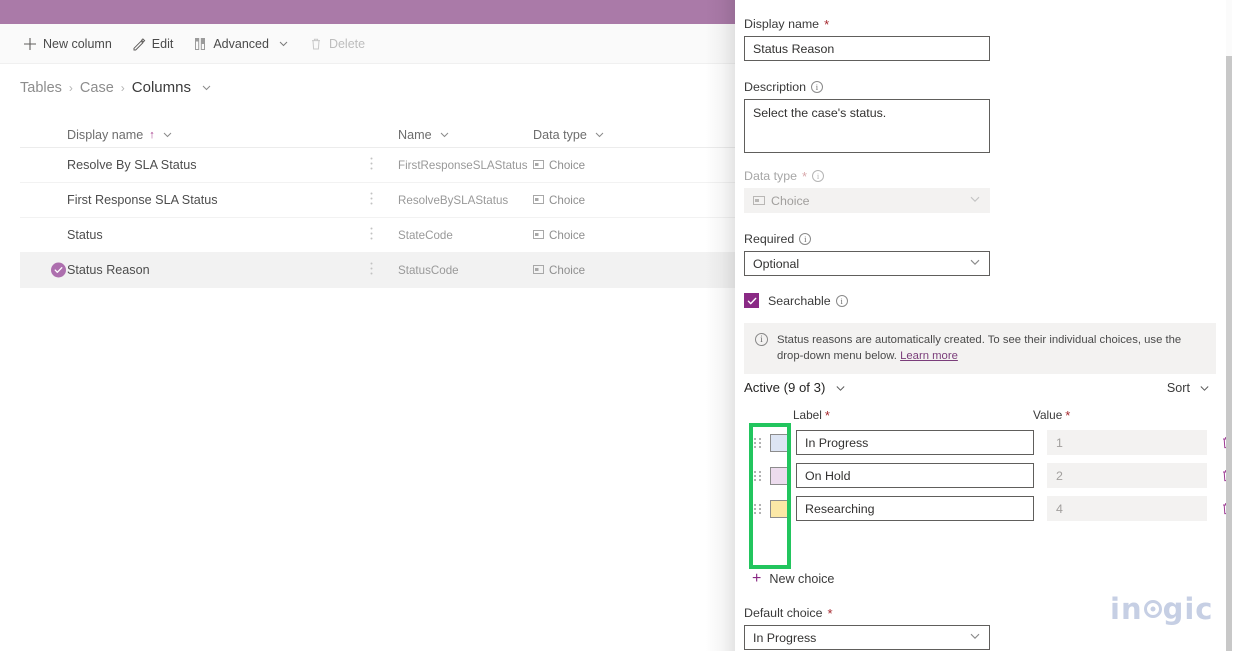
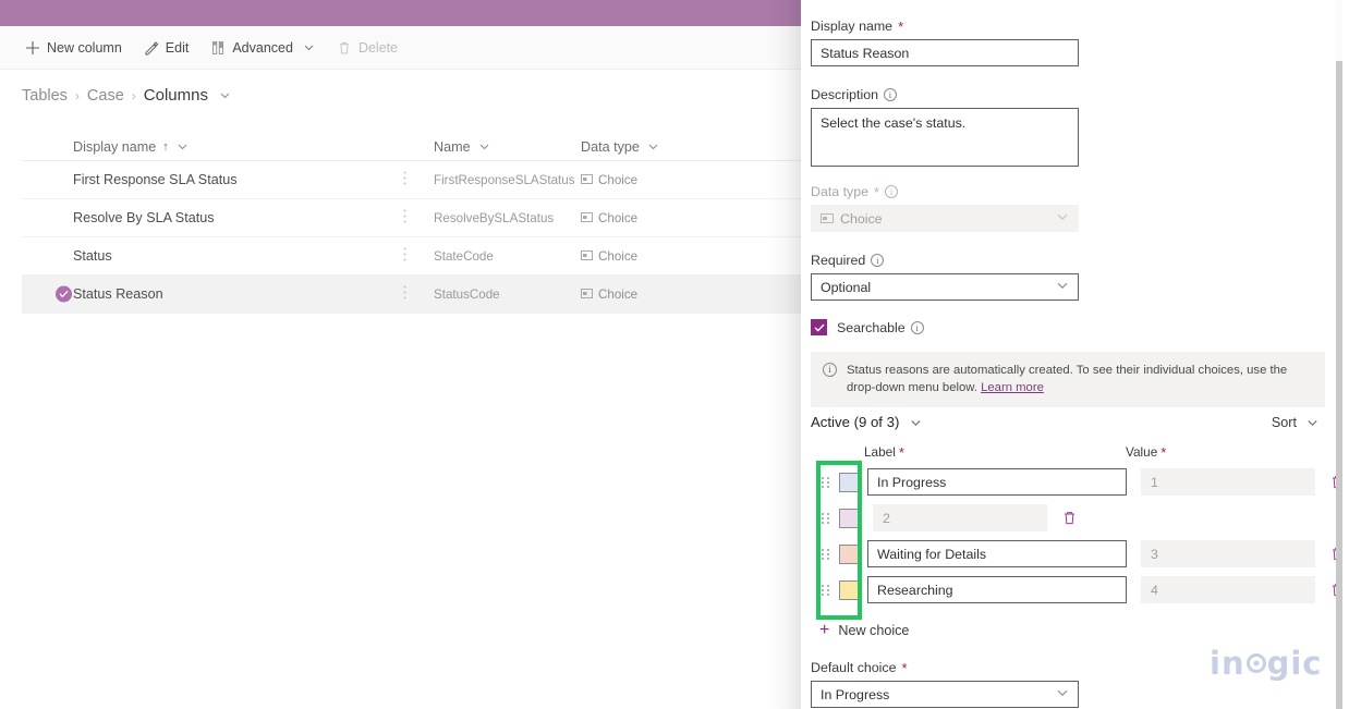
  New column
  Edit
  Advanced
  Delete
  Tables
  ›
  Case
  ›
  Columns
  Display name
  ↑
  Name
  Data type
- Resolve By SLA Status
+ First Response SLA Status
  FirstResponseSLAStatus
  Choice
- First Response SLA Status
+ Resolve By SLA Status
  ResolveBySLAStatus
  Choice
  Status
  StateCode
  Choice
  Status Reason
  StatusCode
  Choice
  Display name
  *
  Status Reason
  Description
  i
  Select the case's status.
  Data type
  *
  i
  Choice
  Required
  i
  Optional
  Searchable
  i
  i
  Status reasons are automatically created. To see their individual choices, use the drop-down menu below. Learn more
  Active (9 of 3)
  Sort
  Label
  *
  Value
  *
  In Progress
  1
- On Hold
  2
+ Waiting for Details
+ 3
  Researching
  4
  +
  New choice
  Default choice
  *
  In Progress
  in
  gic
